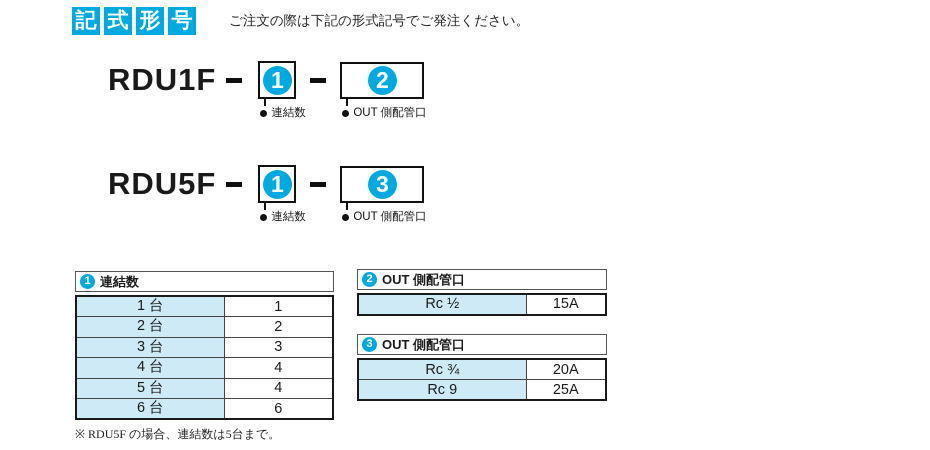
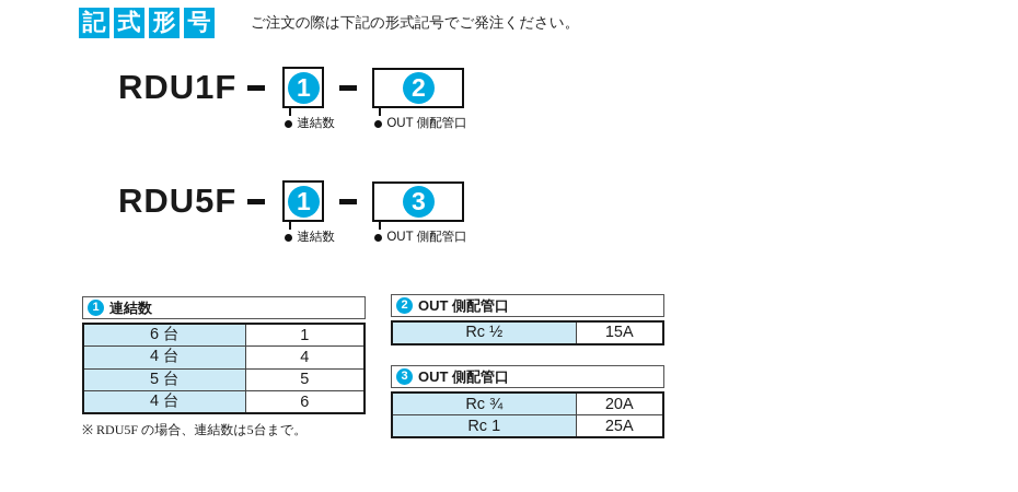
  記
  式
  形
  号
  ご注文の際は下記の形式記号でご発注ください。
  RDU1F
  1
  連結数
  2
  OUT 側配管口
  RDU5F
  1
  連結数
  3
  OUT 側配管口
  1
  連結数
- 1 台	1
+ 6 台	1
- 2 台	2
- 3 台	3
  4 台	4
- 5 台	4
+ 5 台	5
- 6 台	6
+ 4 台	6
  ※ RDU5F の場合、連結数は5台まで。
  2
  OUT 側配管口
  Rc ½	15A
  3
  OUT 側配管口
  Rc ¾	20A
- Rc 9	25A
+ Rc 1	25A
